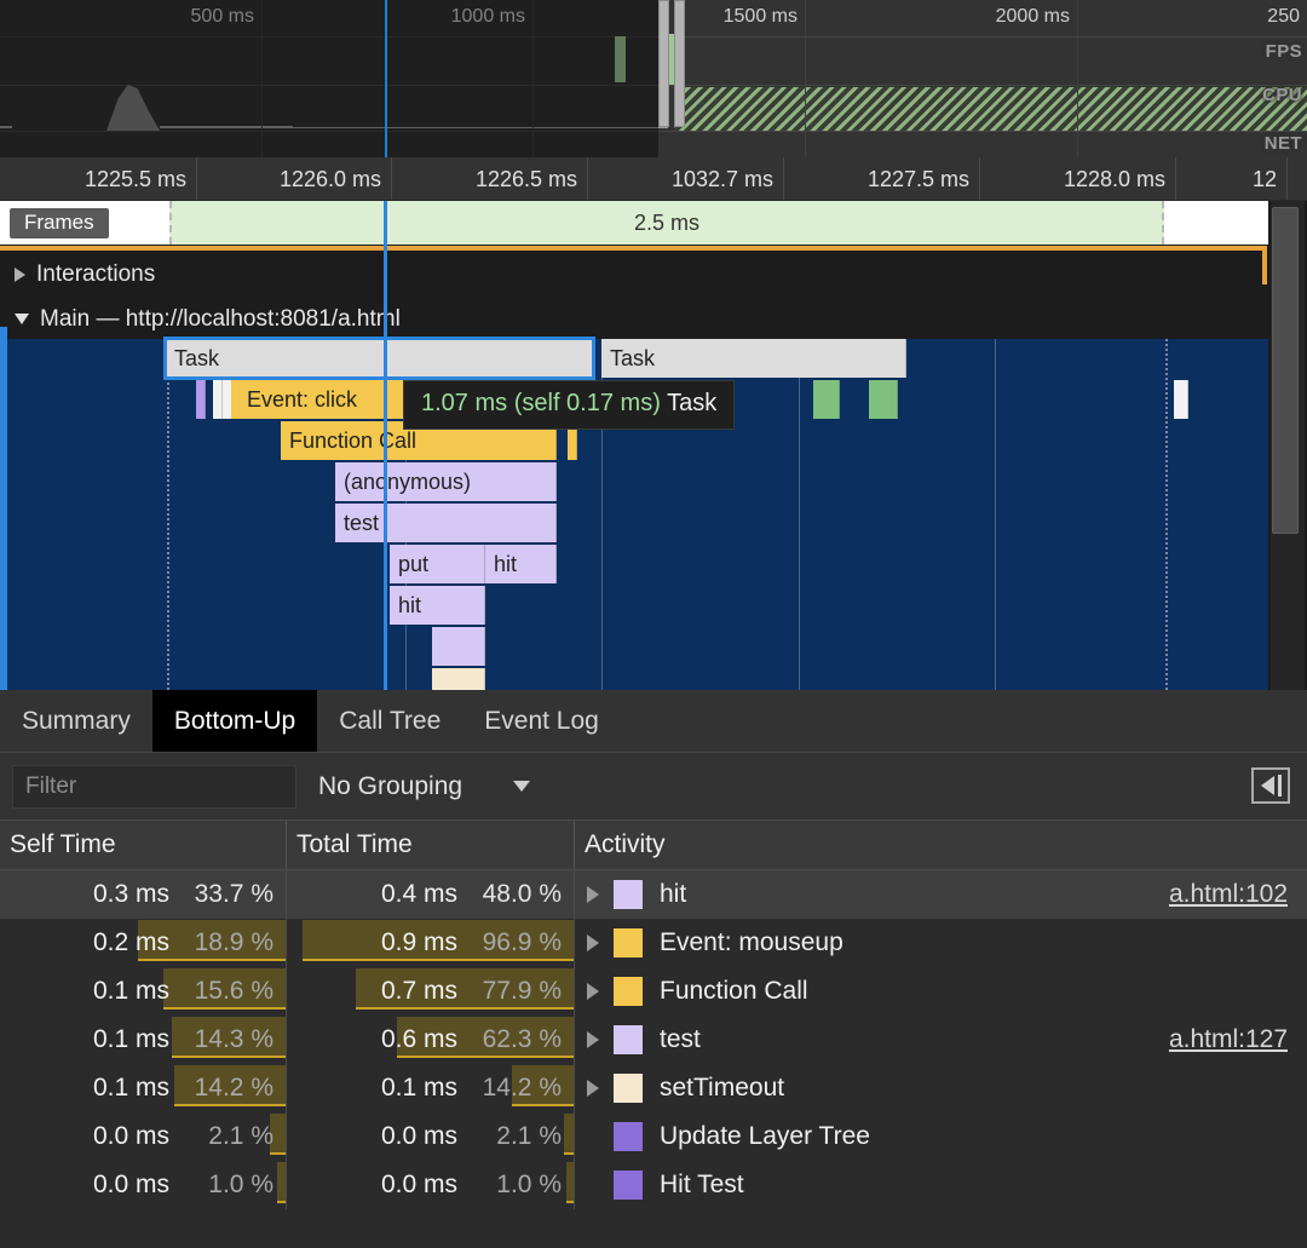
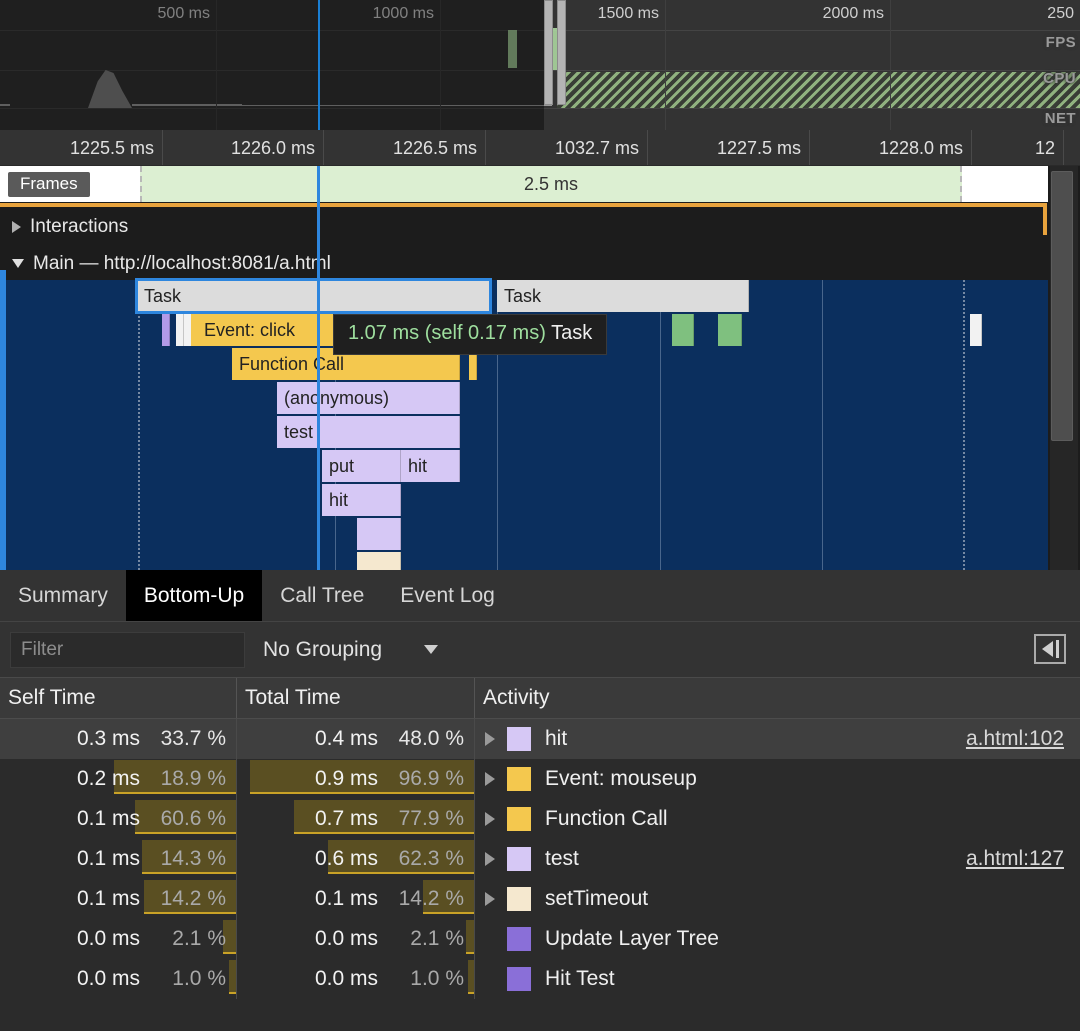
  500 ms
  1000 ms
  1500 ms
  2000 ms
  250
  FPS
  CPU
  NET
  1225.5 ms
  1226.0 ms
  1226.5 ms
  1032.7 ms
  1227.5 ms
  1228.0 ms
  12
  2.5 ms
  Frames
  Interactions
  Main — http://localhost:8081/a.htl
  Task
  Task
  Event: click
  Functionall
  (anonymous)
  test
  put
  hit
  hit
  1.07 ms (self 0.17 ms) Task
  Summary
  Bottom-Up
  Call Tree
  Event Log
  Filter
  No Grouping
  Self Time
  Total Time
  Activity
  0.3 ms
  33.7 %
  0.4 ms
  48.0 %
  hit
  a.html:102
  0.2 ms
  18.9 %
  0.9 ms
  96.9 %
  Event: mouseup
  0.1 ms
- 15.6 %
+ 60.6 %
  0.7 ms
  77.9 %
  Function Call
  0.1 ms
  14.3 %
  0.6 ms
  62.3 %
  test
  a.html:127
  0.1 ms
  14.2 %
  0.1 ms
  14.2 %
  setTimeout
  0.0 ms
  2.1 %
  0.0 ms
  2.1 %
  Update Layer Tree
  0.0 ms
  1.0 %
  0.0 ms
  1.0 %
  Hit Test
